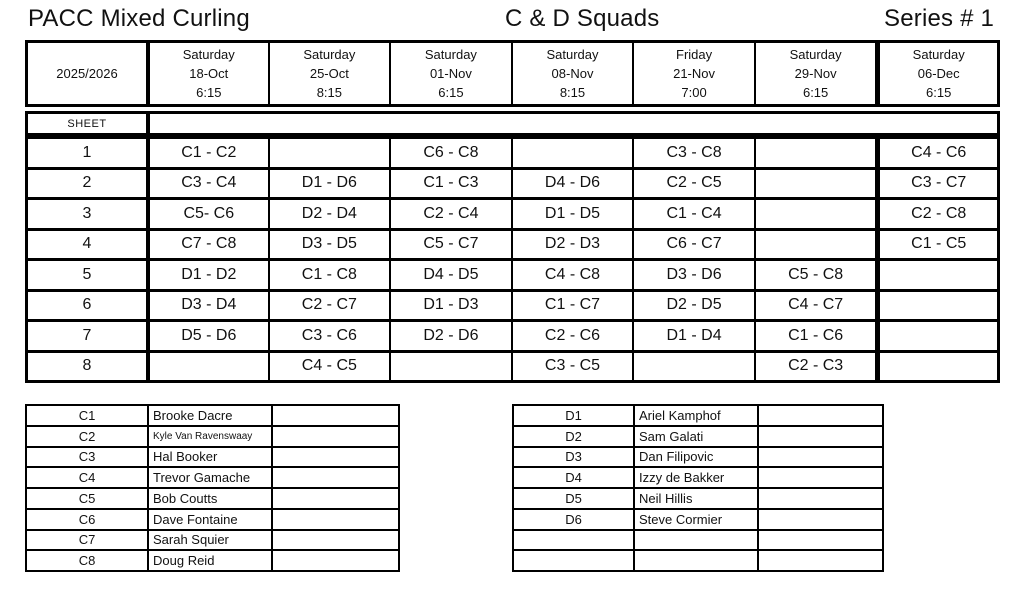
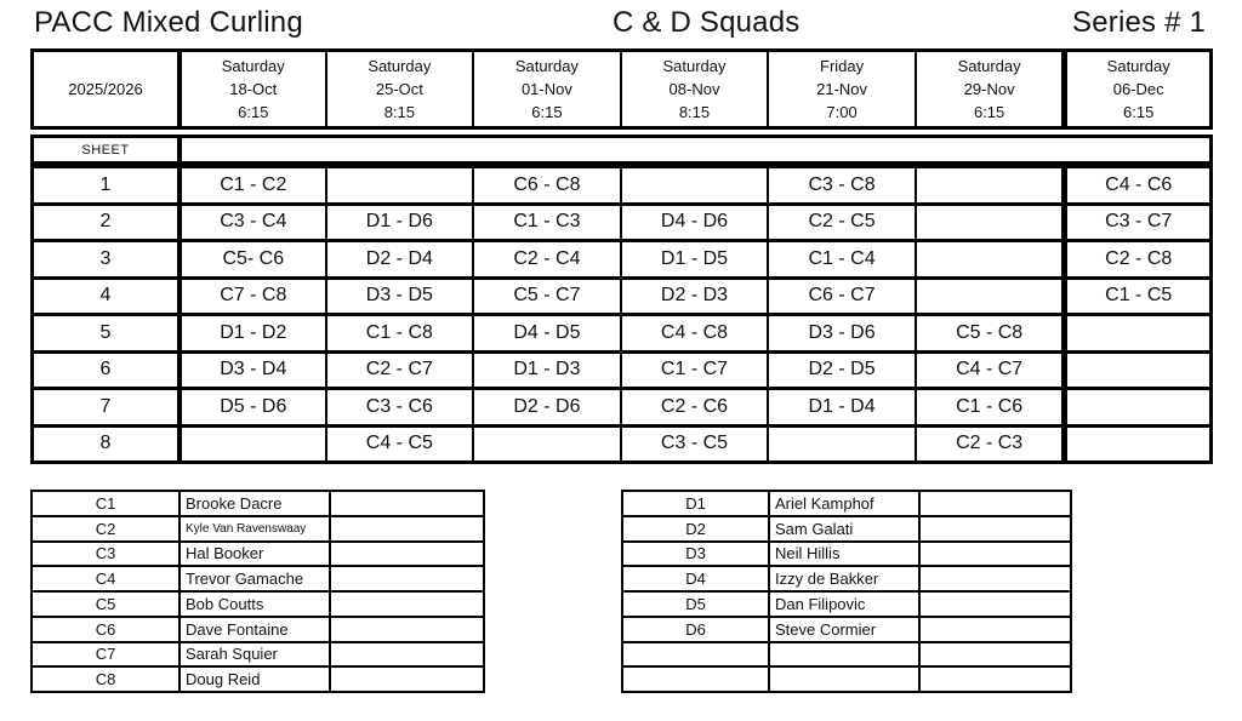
  PACC Mixed Curling
  C & D Squads
  Series # 1
  2025/2026
  Saturday
  18-Oct
  6:15
  Saturday
  25-Oct
  8:15
  Saturday
  01-Nov
  6:15
  Saturday
  08-Nov
  8:15
  Friday
  21-Nov
  7:00
  Saturday
  29-Nov
  6:15
  Saturday
  06-Dec
  6:15
  SHEET
  1
  C1 - C2
  C6 - C8
  C3 - C8
  C4 - C6
  2
  C3 - C4
  D1 - D6
  C1 - C3
  D4 - D6
  C2 - C5
  C3 - C7
  3
  C5- C6
  D2 - D4
  C2 - C4
  D1 - D5
  C1 - C4
  C2 - C8
  4
  C7 - C8
  D3 - D5
  C5 - C7
  D2 - D3
  C6 - C7
  C1 - C5
  5
  D1 - D2
  C1 - C8
  D4 - D5
  C4 - C8
  D3 - D6
  C5 - C8
  6
  D3 - D4
  C2 - C7
  D1 - D3
  C1 - C7
  D2 - D5
  C4 - C7
  7
  D5 - D6
  C3 - C6
  D2 - D6
  C2 - C6
  D1 - D4
  C1 - C6
  8
  C4 - C5
  C3 - C5
  C2 - C3
  C1
  Brooke Dacre
  C2
  Kyle Van Ravenswaay
  C3
  Hal Booker
  C4
  Trevor Gamache
  C5
  Bob Coutts
  C6
  Dave Fontaine
  C7
  Sarah Squier
  C8
  Doug Reid
  D1
  Ariel Kamphof
  D2
  Sam Galati
  D3
- Dan Filipovic
+ Neil Hillis
  D4
  Izzy de Bakker
  D5
- Neil Hillis
+ Dan Filipovic
  D6
  Steve Cormier
